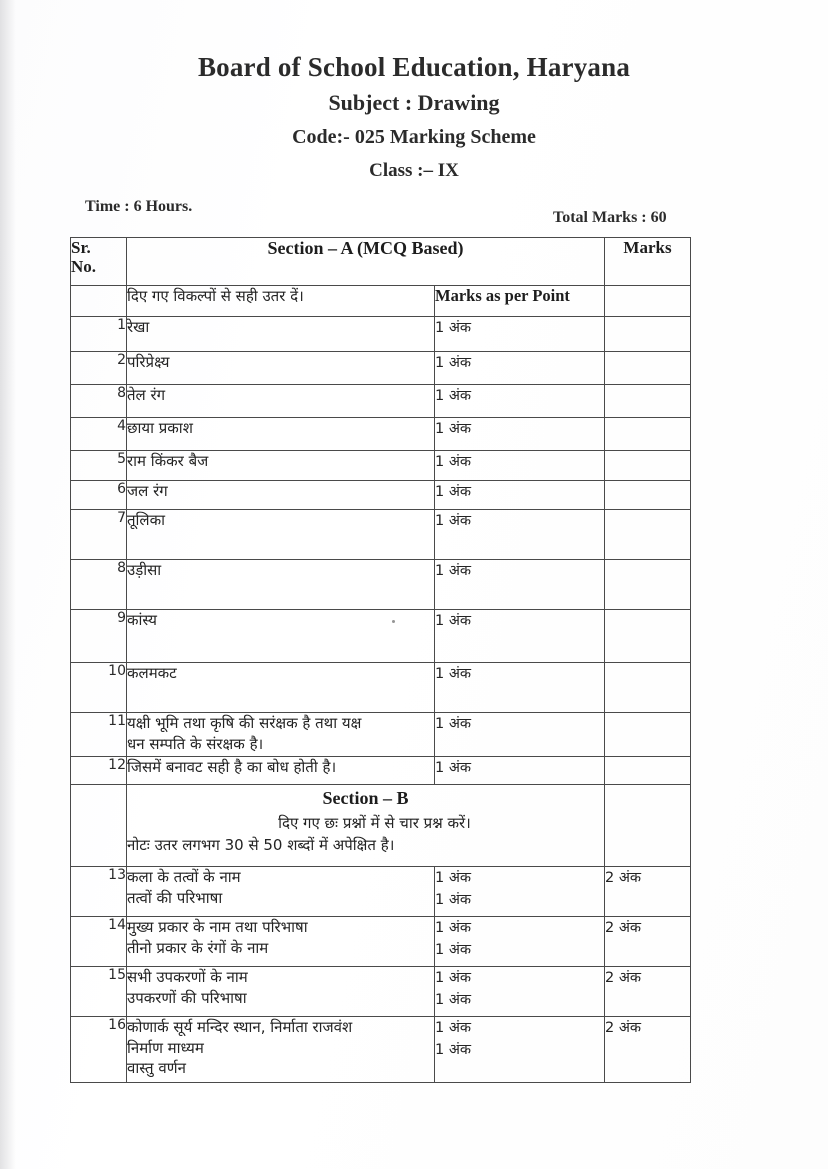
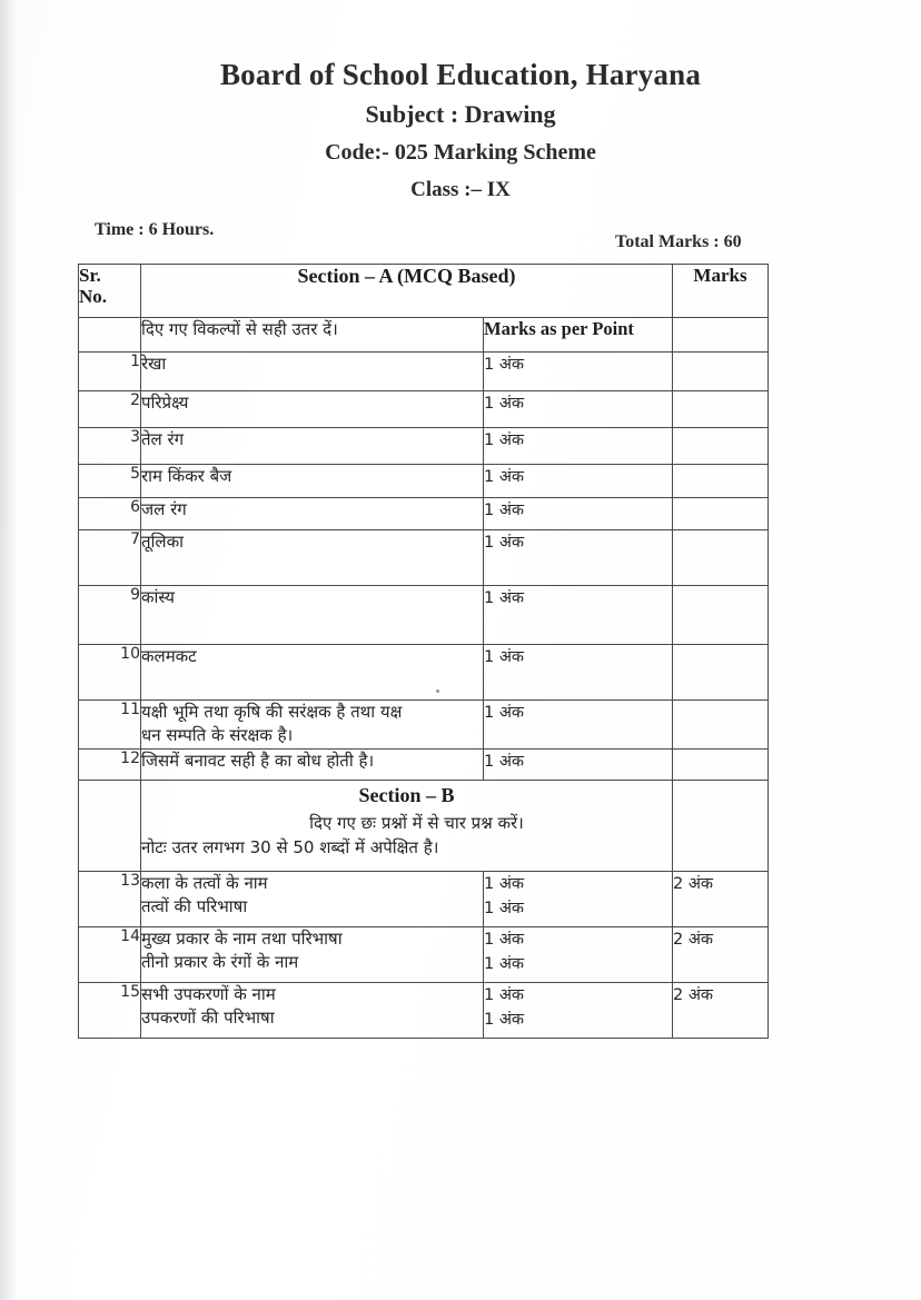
  Board of School Education, Haryana
  Subject : Drawing
  Code:- 025 Marking Scheme
  Class :– IX
  Time : 6 Hours.
  Total Marks : 60
  Sr. No.	Section – A (MCQ Based)	Marks
  	दिए गए विकल्पों से सही उतर दें।	Marks as per Point
  1	रेखा	1 अंक
  2	परिप्रेक्ष्य	1 अंक
- 8	तेल रंग	1 अंक
+ 3	तेल रंग	1 अंक
- 4	छाया प्रकाश	1 अंक
  5	राम किंकर बैज	1 अंक
  6	जल रंग	1 अंक
  7	तूलिका	1 अंक
- 8	उड़ीसा	1 अंक
  9	कांस्य	1 अंक
  10	कलमकट	1 अंक
  11	यक्षी भूमि तथा कृषि की सरंक्षक है तथा यक्षधन सम्पति के संरक्षक है।	1 अंक
  12	जिसमें बनावट सही है का बोध होती है।	1 अंक
  	Section – Bदिए गए छः प्रश्नों में से चार प्रश्न करें।नोटः उतर लगभग 30 से 50 शब्दों में अपेक्षित है।
  13	कला के तत्वों के नामतत्वों की परिभाषा	1 अंक1 अंक	2 अंक
  14	मुख्य प्रकार के नाम तथा परिभाषातीनो प्रकार के रंगों के नाम	1 अंक1 अंक	2 अंक
  15	सभी उपकरणों के नामउपकरणों की परिभाषा	1 अंक1 अंक	2 अंक
- 16	कोणार्क सूर्य मन्दिर स्थान, निर्माता राजवंशनिर्माण माध्यमवास्तु वर्णन	1 अंक1 अंक	2 अंक
